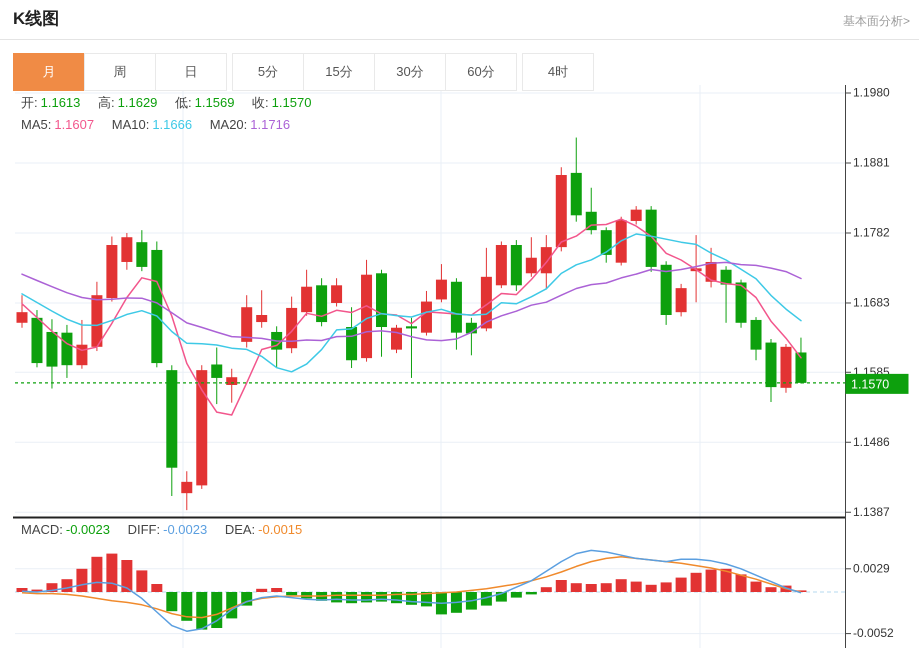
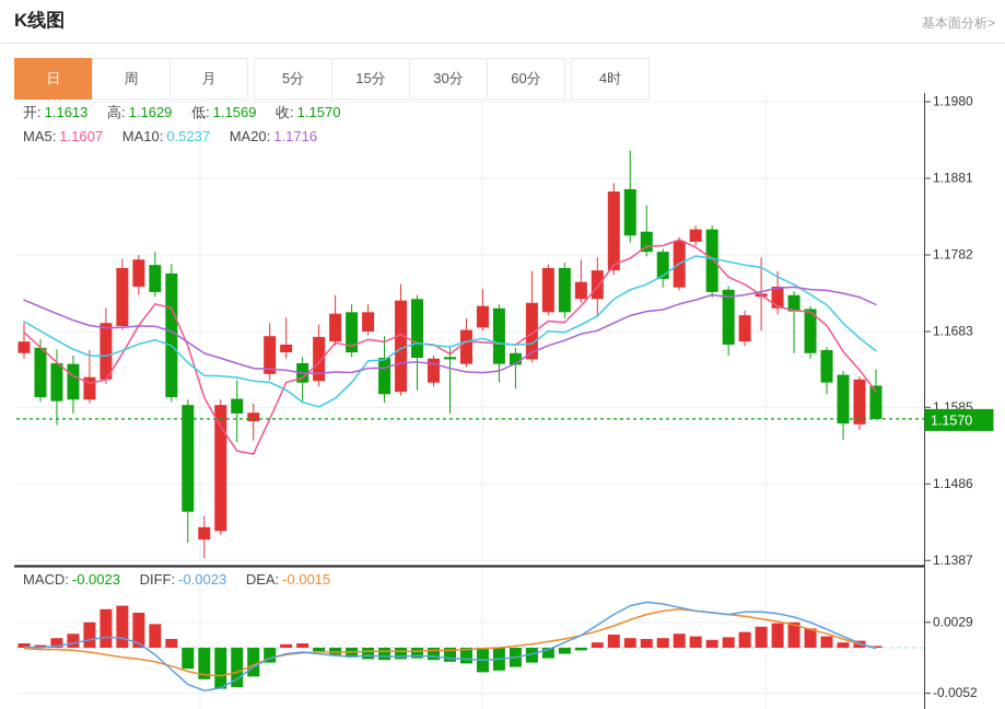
  1.1980
  1.1881
  1.1782
  1.1683
  1.1585
  1.1486
  1.1387
  0.0029
  -0.0052
  1.1570
  K线图
  基本面分析>
- 月
+ 日
  周
- 日
+ 月
  5分
  15分
  30分
  60分
  4时
  开: 1.1613 高: 1.1629 低: 1.1569 收: 1.1570
- MA5: 1.1607 MA10: 1.1666 MA20: 1.1716
+ MA5: 1.1607 MA10: 0.5237 MA20: 1.1716
  MACD: -0.0023 DIFF: -0.0023 DEA: -0.0015
